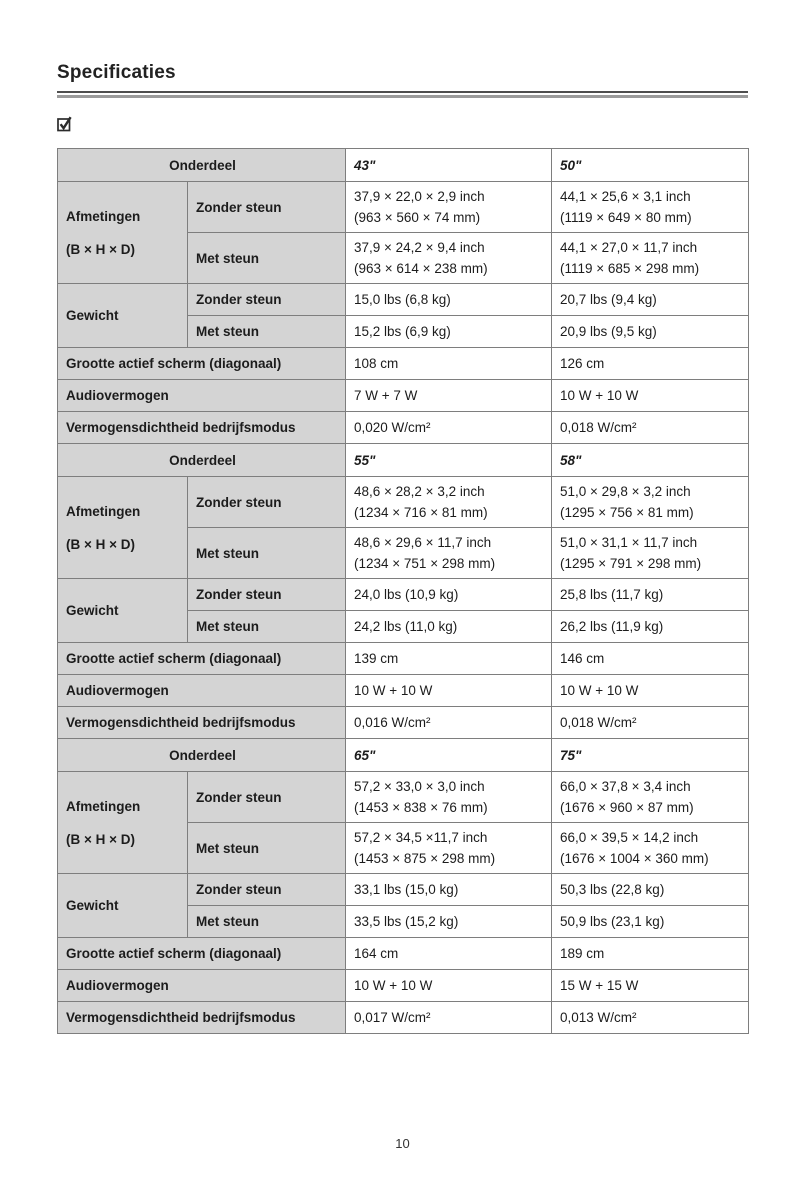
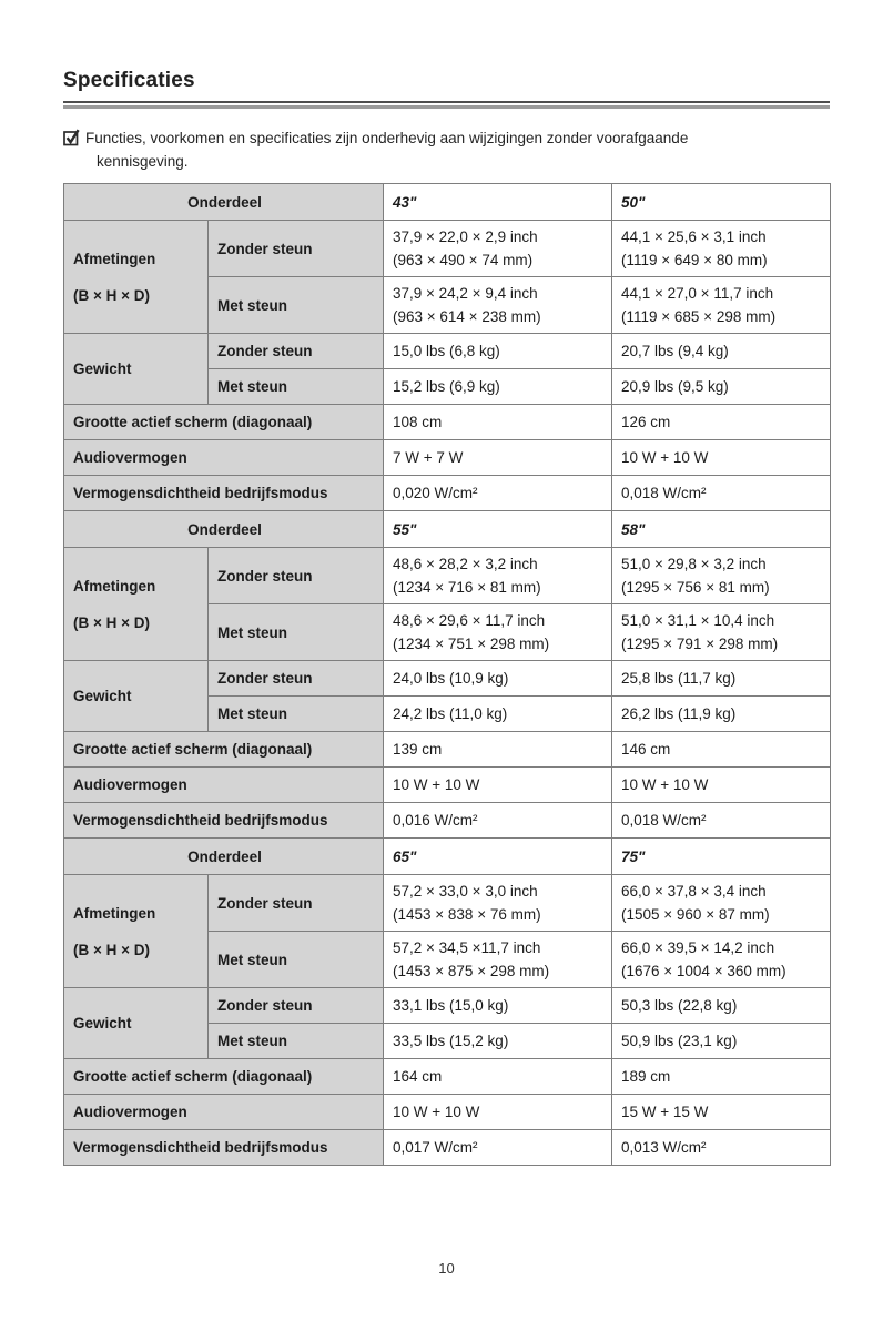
  Specificaties
+ Functies, voorkomen en specificaties zijn onderhevig aan wijzigingen zonder voorafgaande
+ kennisgeving.
  Onderdeel	43"	50"
- Afmetingen (B × H × D)	Zonder steun	37,9 × 22,0 × 2,9 inch (963 × 560 × 74 mm)	44,1 × 25,6 × 3,1 inch (1119 × 649 × 80 mm)
+ Afmetingen (B × H × D)	Zonder steun	37,9 × 22,0 × 2,9 inch (963 × 490 × 74 mm)	44,1 × 25,6 × 3,1 inch (1119 × 649 × 80 mm)
  Met steun	37,9 × 24,2 × 9,4 inch (963 × 614 × 238 mm)	44,1 × 27,0 × 11,7 inch (1119 × 685 × 298 mm)
  Gewicht	Zonder steun	15,0 lbs (6,8 kg)	20,7 lbs (9,4 kg)
  Met steun	15,2 lbs (6,9 kg)	20,9 lbs (9,5 kg)
  Grootte actief scherm (diagonaal)	108 cm	126 cm
  Audiovermogen	7 W + 7 W	10 W + 10 W
  Vermogensdichtheid bedrijfsmodus	0,020 W/cm²	0,018 W/cm²
  Onderdeel	55"	58"
  Afmetingen (B × H × D)	Zonder steun	48,6 × 28,2 × 3,2 inch (1234 × 716 × 81 mm)	51,0 × 29,8 × 3,2 inch (1295 × 756 × 81 mm)
- Met steun	48,6 × 29,6 × 11,7 inch (1234 × 751 × 298 mm)	51,0 × 31,1 × 11,7 inch (1295 × 791 × 298 mm)
+ Met steun	48,6 × 29,6 × 11,7 inch (1234 × 751 × 298 mm)	51,0 × 31,1 × 10,4 inch (1295 × 791 × 298 mm)
  Gewicht	Zonder steun	24,0 lbs (10,9 kg)	25,8 lbs (11,7 kg)
  Met steun	24,2 lbs (11,0 kg)	26,2 lbs (11,9 kg)
  Grootte actief scherm (diagonaal)	139 cm	146 cm
  Audiovermogen	10 W + 10 W	10 W + 10 W
  Vermogensdichtheid bedrijfsmodus	0,016 W/cm²	0,018 W/cm²
  Onderdeel	65"	75"
- Afmetingen (B × H × D)	Zonder steun	57,2 × 33,0 × 3,0 inch (1453 × 838 × 76 mm)	66,0 × 37,8 × 3,4 inch (1676 × 960 × 87 mm)
+ Afmetingen (B × H × D)	Zonder steun	57,2 × 33,0 × 3,0 inch (1453 × 838 × 76 mm)	66,0 × 37,8 × 3,4 inch (1505 × 960 × 87 mm)
  Met steun	57,2 × 34,5 ×11,7 inch (1453 × 875 × 298 mm)	66,0 × 39,5 × 14,2 inch (1676 × 1004 × 360 mm)
  Gewicht	Zonder steun	33,1 lbs (15,0 kg)	50,3 lbs (22,8 kg)
  Met steun	33,5 lbs (15,2 kg)	50,9 lbs (23,1 kg)
  Grootte actief scherm (diagonaal)	164 cm	189 cm
  Audiovermogen	10 W + 10 W	15 W + 15 W
  Vermogensdichtheid bedrijfsmodus	0,017 W/cm²	0,013 W/cm²
  10
